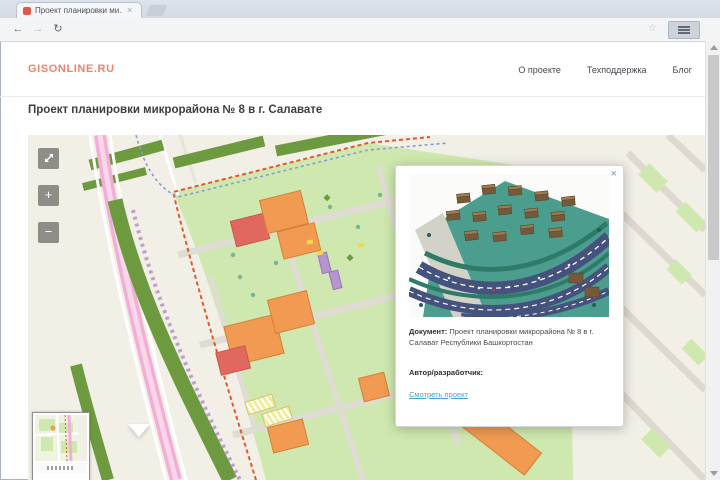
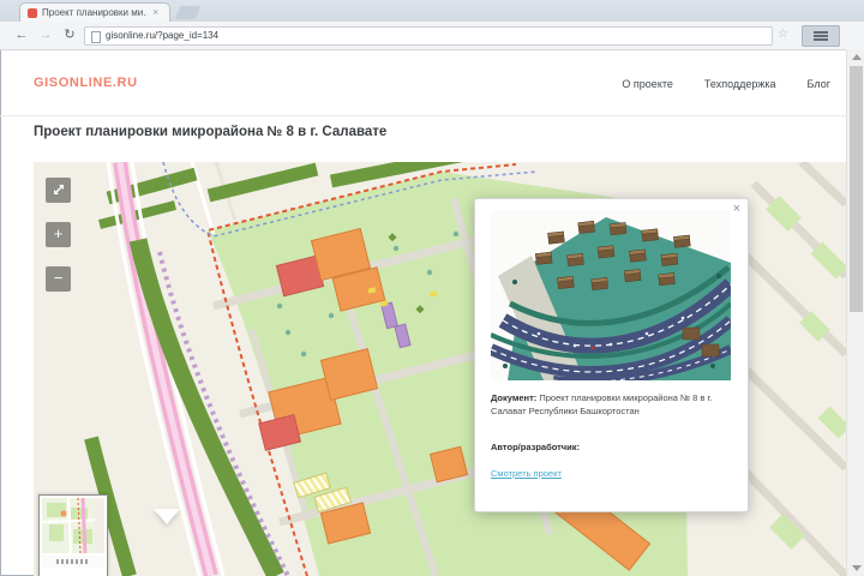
  Проект планировки ми
  ×
  ←
  →
  ↻
+ gisonline.ru/?page_id=134
  ☆
  GISONLINE.RU
  О проекте
  Техподдержка
  Блог
  Проект планировки микрорайона № 8 в г. Салавате
  +
  −
  ×
  Документ: Проект планировки микрорайона № 8 в г. Салават Республики Башкортостан
  Автор/разработчик:
  Смотреть проект
